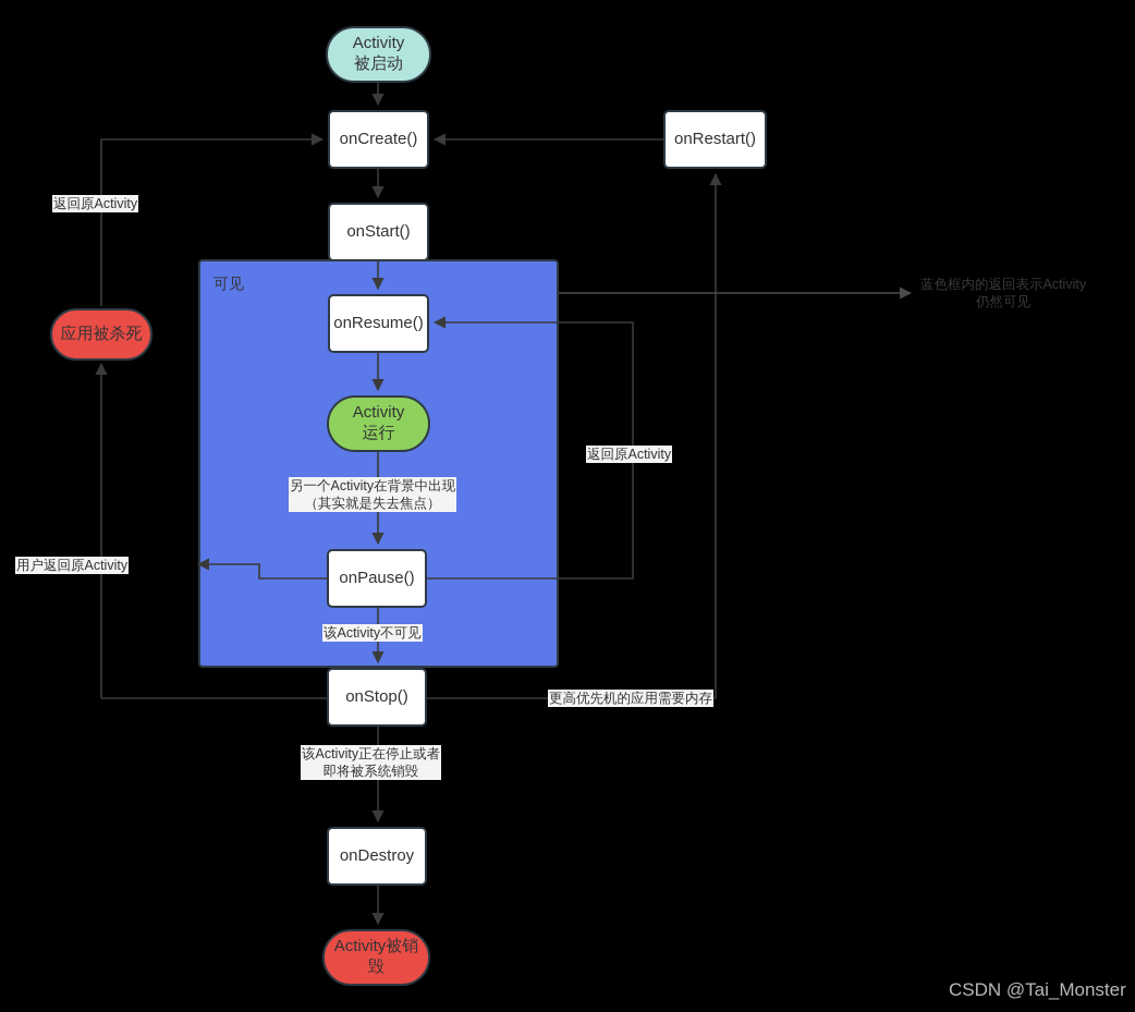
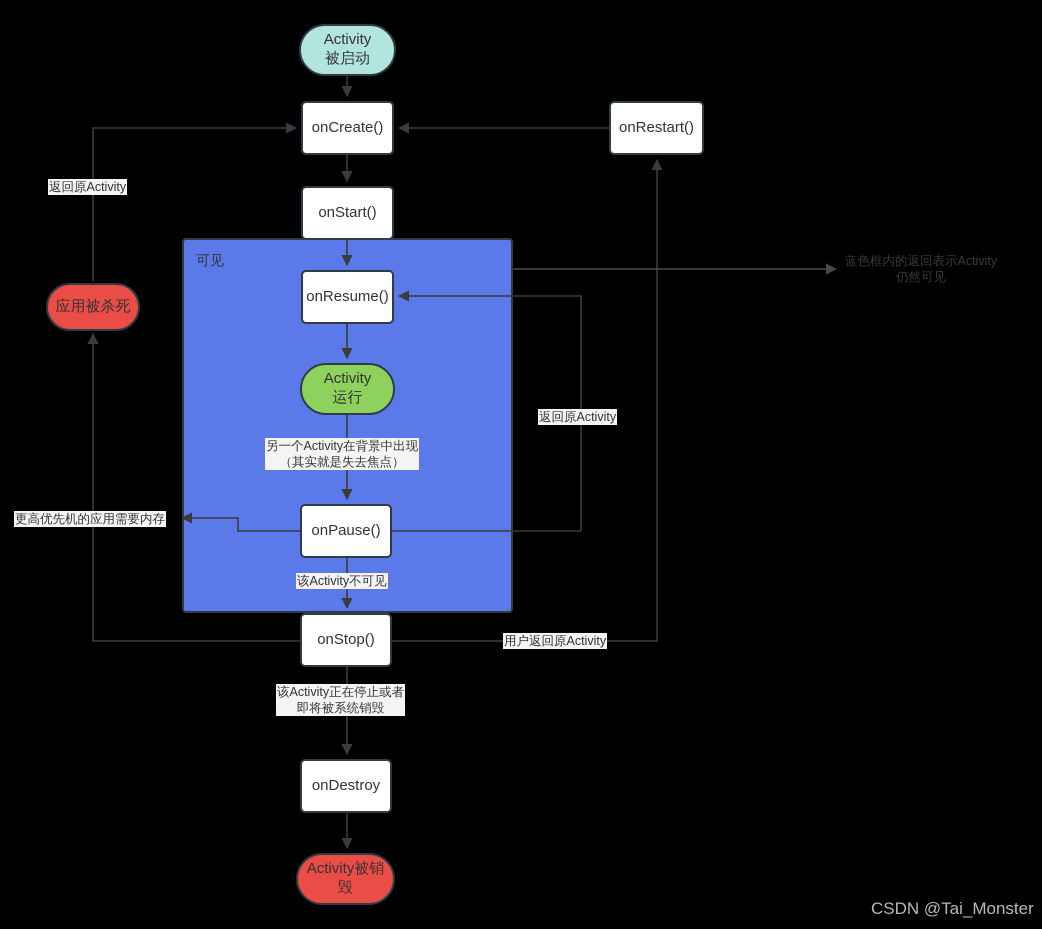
  可见
  Activity
  被启动
  onCreate()
  onRestart()
  onStart()
  onResume()
  Activity
  运行
  onPause()
  onStop()
  onDestroy
  Activity被销
  毁
  应用被杀死
  返回原Activity
- 用户返回原Activity
+ 更高优先机的应用需要内存
  另一个Activity在背景中出现
  （其实就是失去焦点）
  该Activity不可见
  返回原Activity
- 更高优先机的应用需要内存
+ 用户返回原Activity
  该Activity正在停止或者
  即将被系统销毁
  蓝色框内的返回表示Activity
  仍然可见
  CSDN @Tai_Monster
